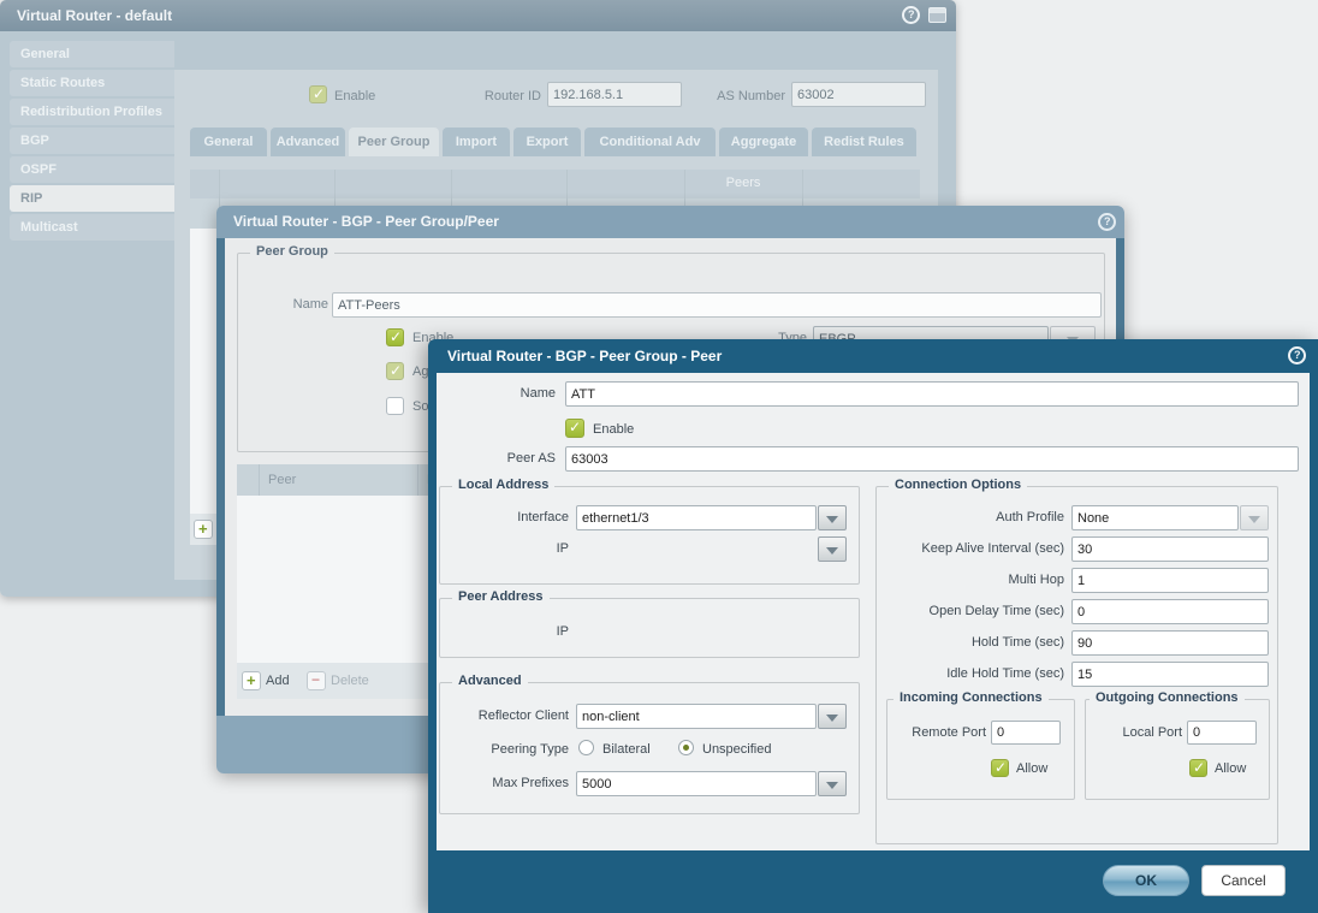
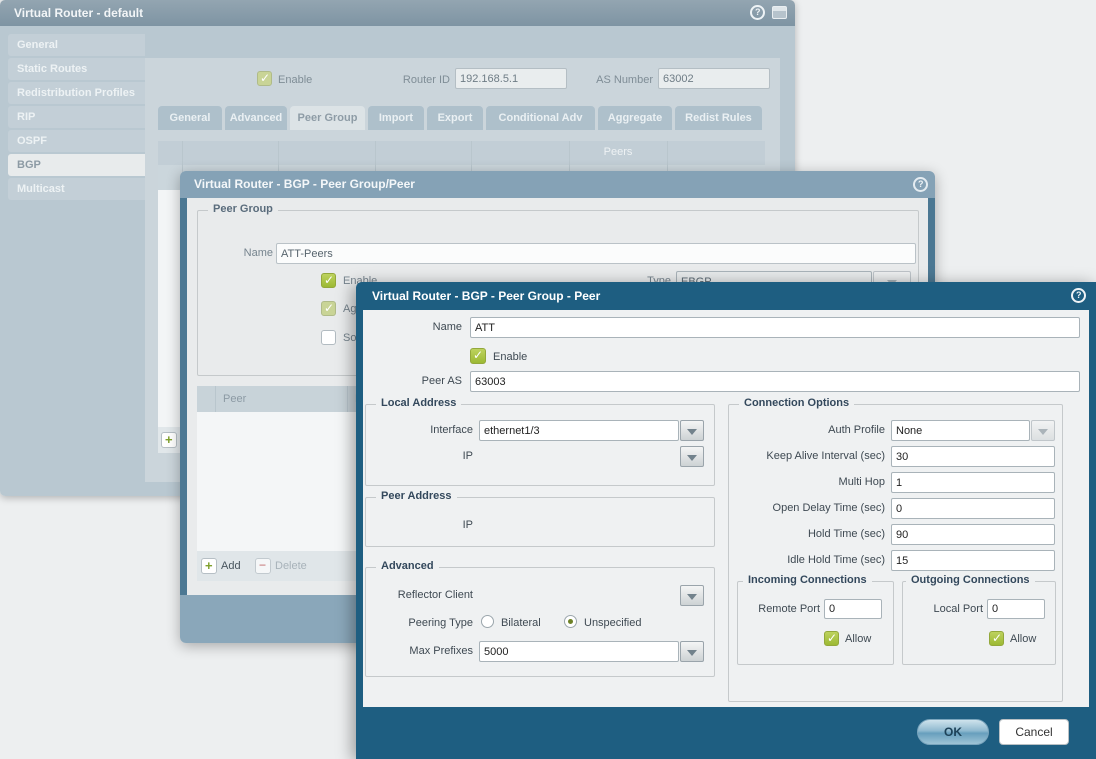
  Virtual Router - default
  General
  Static Routes
  Redistribution Profiles
- BGP
+ RIP
  OSPF
- RIP
+ BGP
  Multicast
  Enable
  Router ID
  192.168.5.1
  AS Number
  63002
  General
  Advanced
  Peer Group
  Import
  Export
  Conditional Adv
  Aggregate
  Redist Rules
  Peers
  Virtual Router - BGP - Peer Group/Peer
  Peer Group
  Name
  ATT-Peers
  Enable
  Type
  Peer
  Add
  Delete
  Virtual Router - BGP - Peer Group - Peer
  Name
  ATT
  Enable
  Peer AS
  63003
  Local Address
  Interface
  ethernet1/3
  IP
  Peer Address
  IP
  Advanced
  Reflector Client
- non-client
  Peering Type
  Bilateral
  Unspecified
  Max Prefixes
  5000
  Connection Options
  Auth Profile
  None
  Keep Alive Interval (sec)
  30
  Multi Hop
  1
  Open Delay Time (sec)
  0
  Hold Time (sec)
  90
  Idle Hold Time (sec)
  15
  Incoming Connections
  Remote Port
  0
  Allow
  Outgoing Connections
  Local Port
  0
  Allow
  OK
  Cancel
